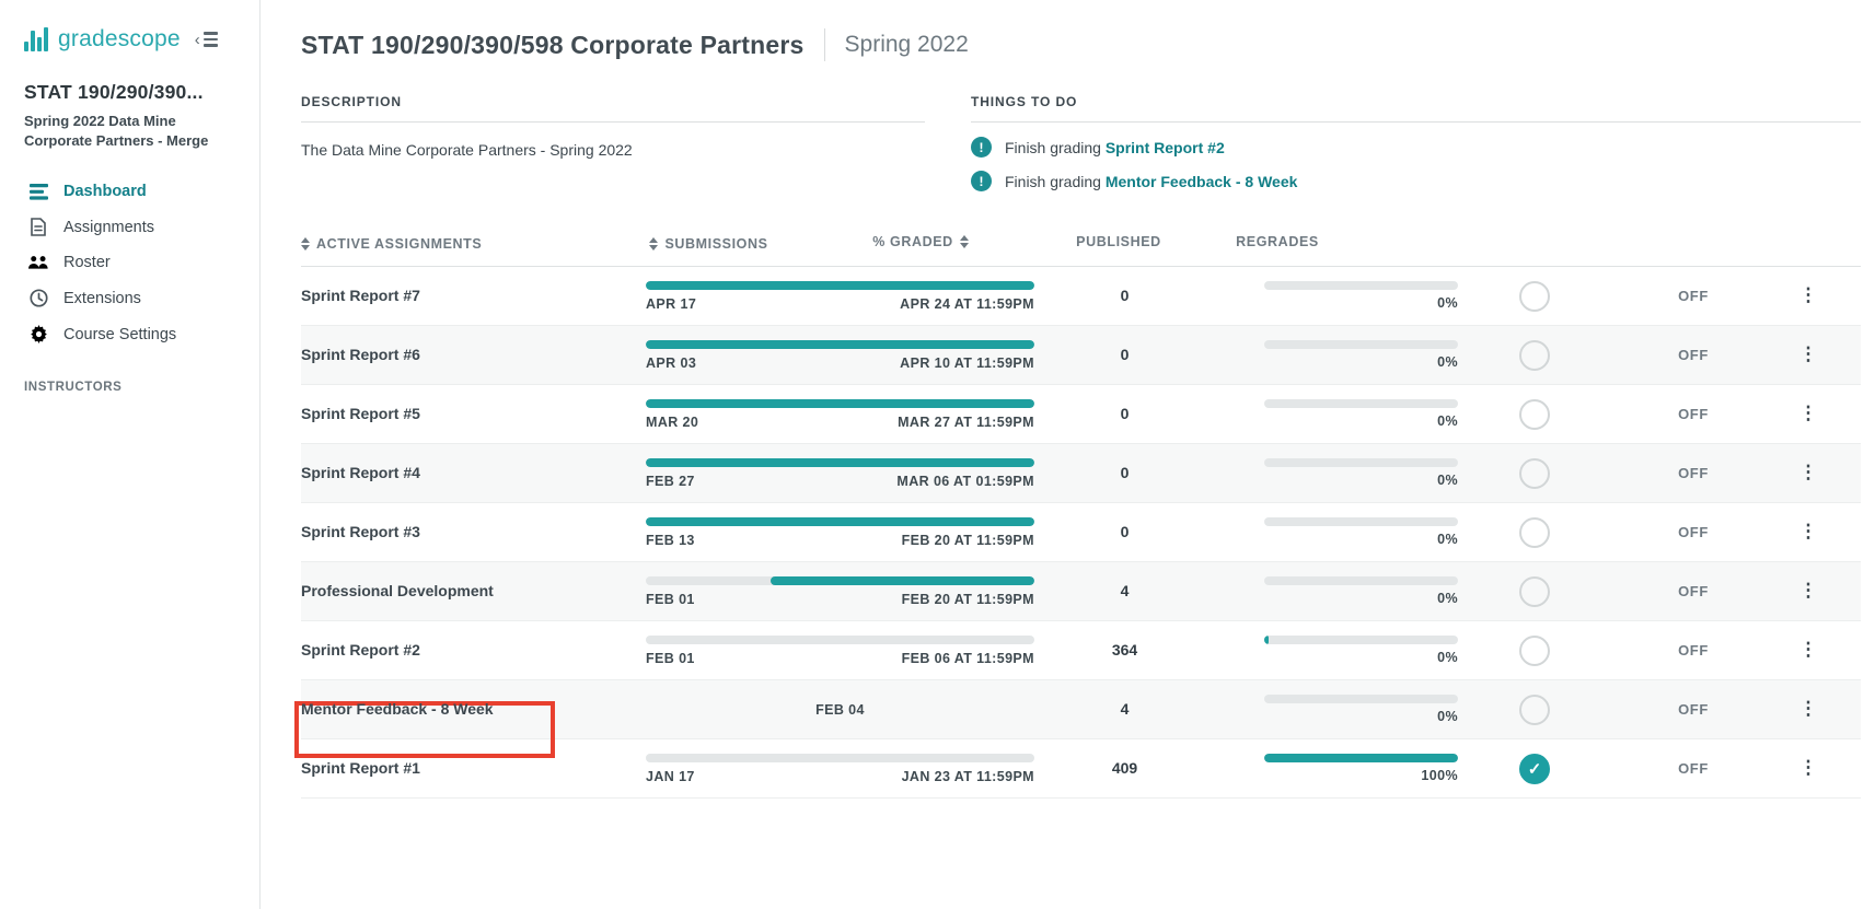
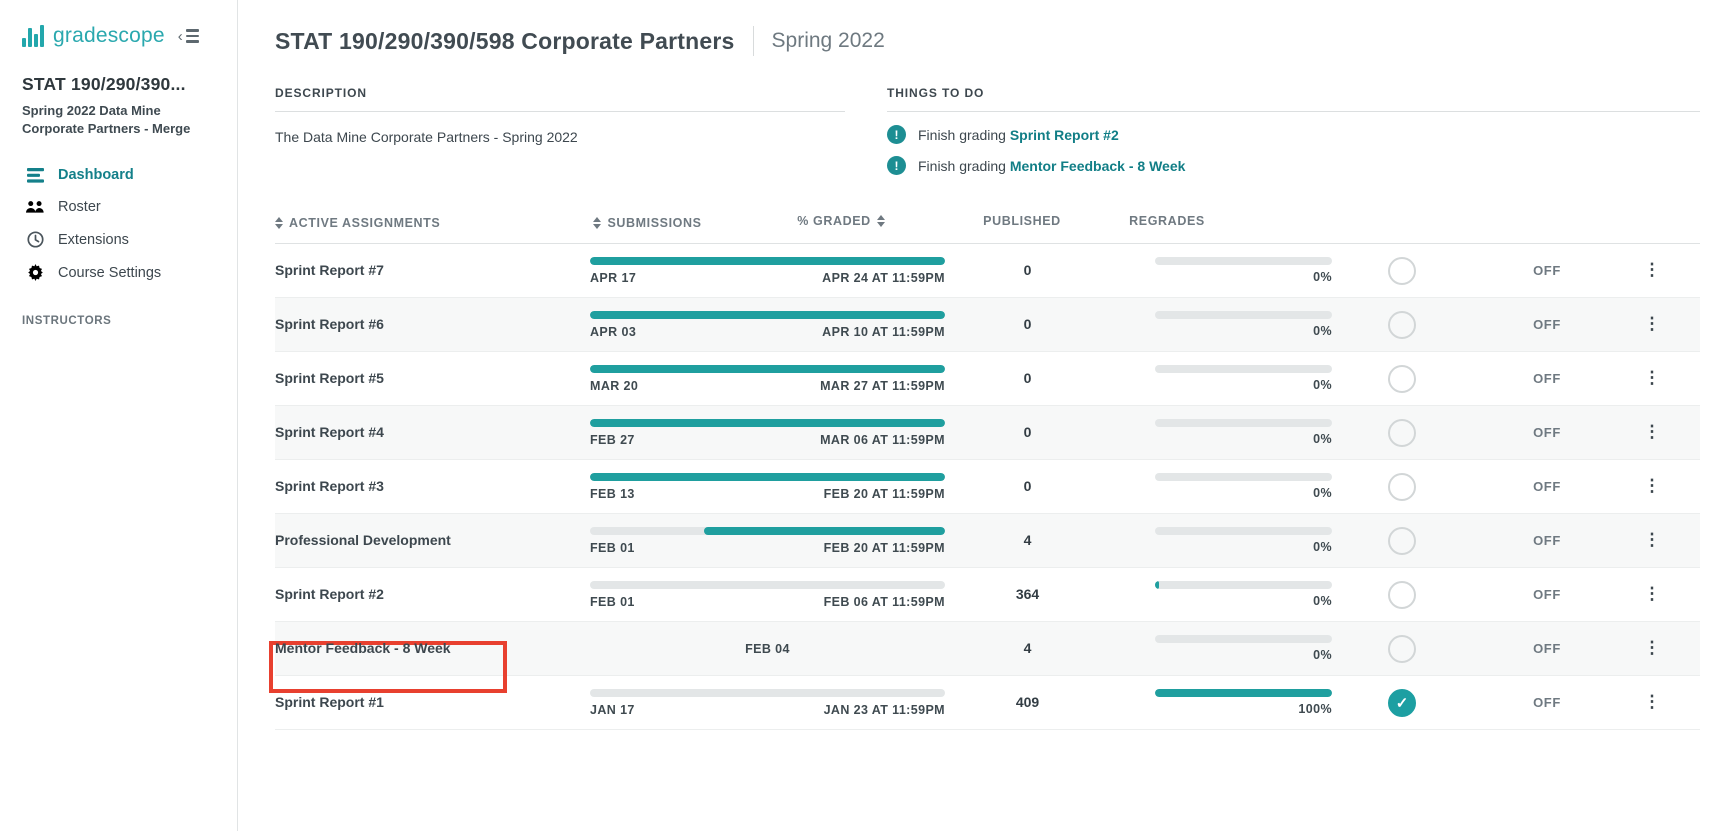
  gradescope
  ‹
  STAT 190/290/390...
  Spring 2022 Data Mine Corporate Partners - Merge
  Dashboard
- Assignments
  Roster
  Extensions
  Course Settings
  INSTRUCTORS
  STAT 190/290/390/598 Corporate Partners
  Spring 2022
  DESCRIPTION
  The Data Mine Corporate Partners - Spring 2022
  THINGS TO DO
  !
  Finish grading Sprint Report #2
  !
  Finish grading Mentor Feedback - 8 Week
  ACTIVE ASSIGNMENTS
  SUBMISSIONS
  % GRADED
  PUBLISHED
  REGRADES
  Sprint Report #7
  APR 17
  APR 24 AT 11:59PM
  0
  0%
  OFF
  ⋮
  Sprint Report #6
  APR 03
  APR 10 AT 11:59PM
  0
  0%
  OFF
  ⋮
  Sprint Report #5
  MAR 20
  MAR 27 AT 11:59PM
  0
  0%
  OFF
  ⋮
  Sprint Report #4
  FEB 27
- MAR 06 AT 01:59PM
+ MAR 06 AT 11:59PM
  0
  0%
  OFF
  ⋮
  Sprint Report #3
  FEB 13
  FEB 20 AT 11:59PM
  0
  0%
  OFF
  ⋮
  Professional Development
  FEB 01
  FEB 20 AT 11:59PM
  4
  0%
  OFF
  ⋮
  Sprint Report #2
  FEB 01
  FEB 06 AT 11:59PM
  364
  0%
  OFF
  ⋮
  Mentor Feedback - 8 Week
  FEB 04
  4
  0%
  OFF
  ⋮
  Sprint Report #1
  JAN 17
  JAN 23 AT 11:59PM
  409
  100%
  ✓
  OFF
  ⋮
